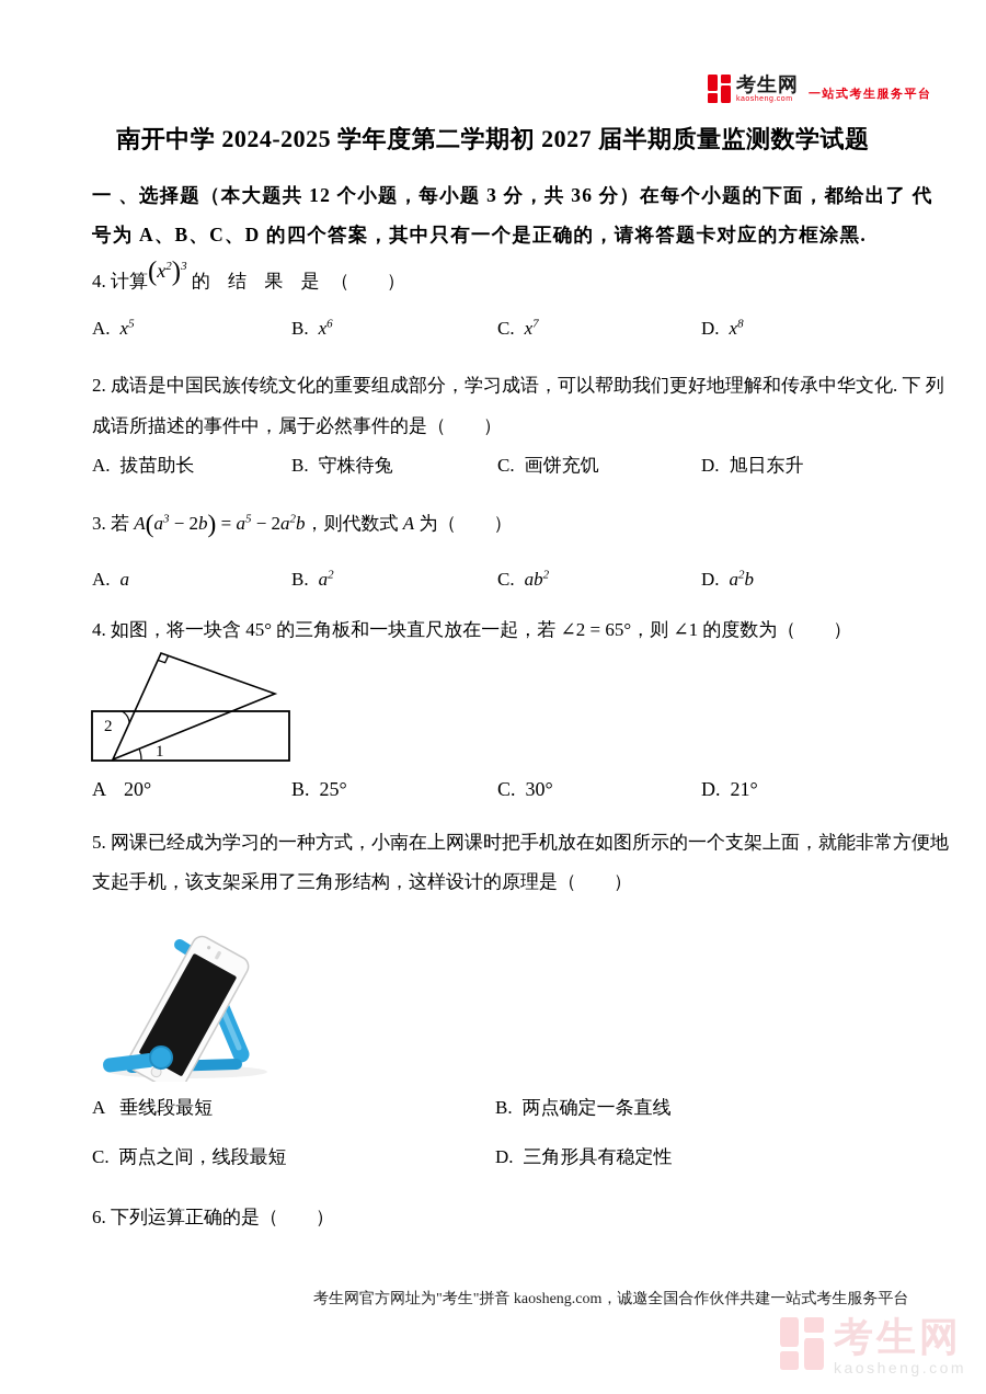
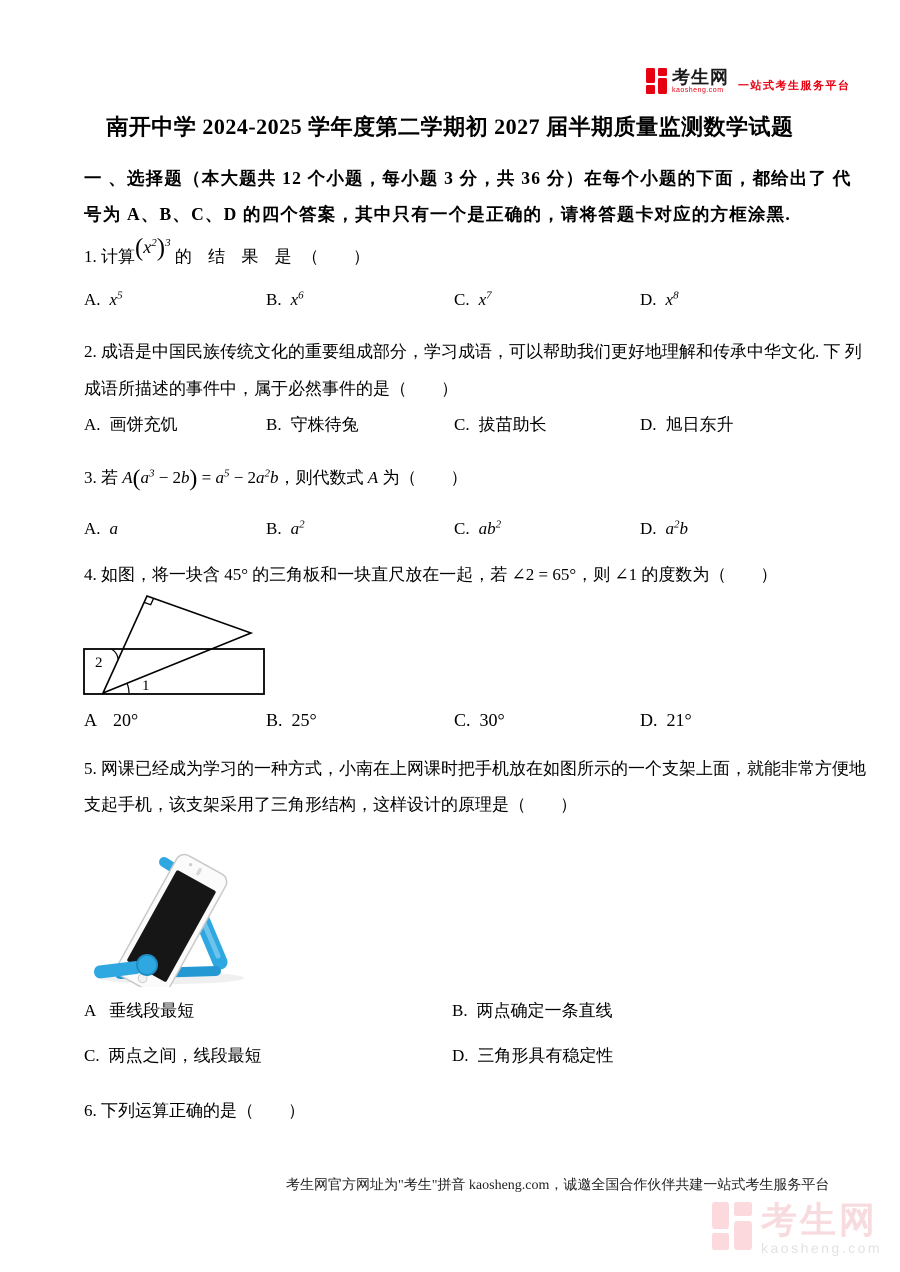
  考生网
  一站式考生服务平台
  南开中学 2024-2025 学年度第二学期初 2027 届半期质量监测数学试题
  一 、选择题（本大题共 12 个小题，每小题 3 分，共 36 分）在每个小题的下面，都给出了 代
  号为 A、B、C、D 的四个答案，其中只有一个是正确的，请将答题卡对应的方框涂黑.
- 4. 计算(x2)3 的 结 果 是 （ ）
+ 1. 计算(x2)3 的 结 果 是 （ ）
  A. x5
  B. x6
  C. x7
  D. x8
  2. 成语是中国民族传统文化的重要组成部分，学习成语，可以帮助我们更好地理解和传承中华文化. 下 列
  成语所描述的事件中，属于必然事件的是（ ）
- A. 拔苗助长
+ A. 画饼充饥
  B. 守株待兔
- C. 画饼充饥
+ C. 拔苗助长
  D. 旭日东升
  3. 若 A(a3 − 2b) = a5 − 2a2b，则代数式 A 为（ ）
  A. a
  B. a2
  C. ab2
  D. a2b
  4. 如图，将一块含 45° 的三角板和一块直尺放在一起，若 ∠2 = 65°，则 ∠1 的度数为（ ）
  2
  1
  A 20°
  B. 25°
  C. 30°
  D. 21°
  5. 网课已经成为学习的一种方式，小南在上网课时把手机放在如图所示的一个支架上面，就能非常方便地
  支起手机，该支架采用了三角形结构，这样设计的原理是（ ）
  A 垂线段最短
  B. 两点确定一条直线
  C. 两点之间，线段最短
  D. 三角形具有稳定性
  6. 下列运算正确的是（ ）
  考生网官方网址为"考生"拼音 kaosheng.com，诚邀全国合作伙伴共建一站式考生服务平台
  考生网
  kaosheng.com
